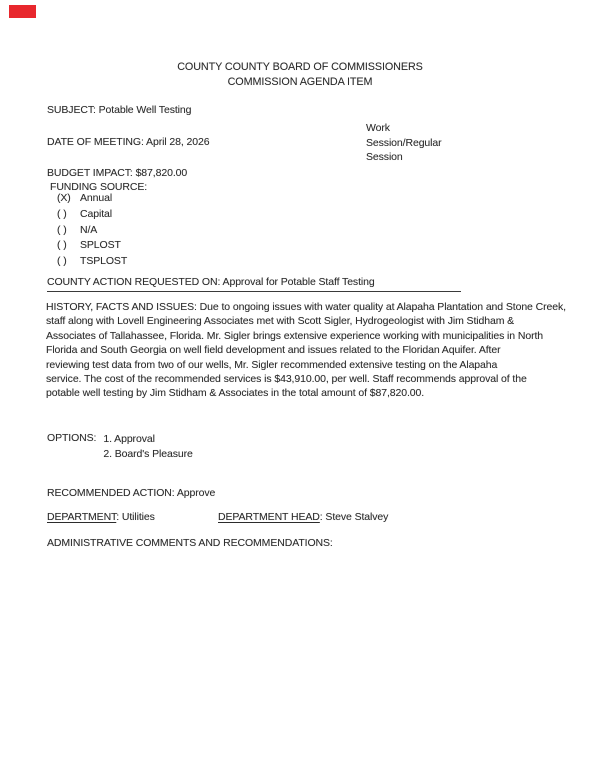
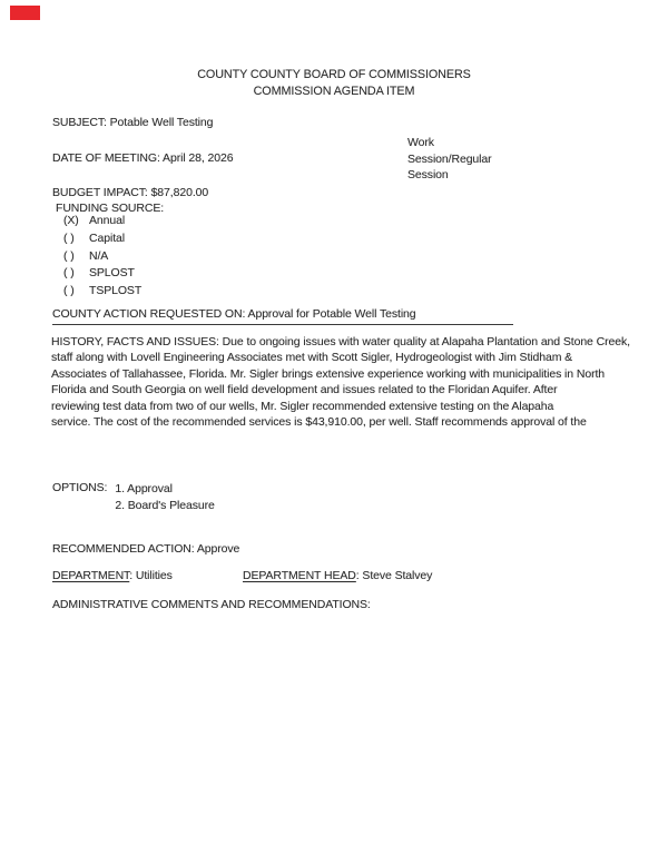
  COUNTY COUNTY BOARD OF COMMISSIONERS
  COMMISSION AGENDA ITEM
  SUBJECT: Potable Well Testing
  Work
  Session/Regular
  Session
  DATE OF MEETING: April 28, 2026
  BUDGET IMPACT: $87,820.00
  FUNDING SOURCE:
  (X)
  Annual
  ( )
  Capital
  ( )
  N/A
  ( )
  SPLOST
  ( )
  TSPLOST
- COUNTY ACTION REQUESTED ON: Approval for Potable Staff Testing
+ COUNTY ACTION REQUESTED ON: Approval for Potable Well Testing
  HISTORY, FACTS AND ISSUES: Due to ongoing issues with water quality at Alapaha Plantation and Stone Creek,
  staff along with Lovell Engineering Associates met with Scott Sigler, Hydrogeologist with Jim Stidham &
  Associates of Tallahassee, Florida. Mr. Sigler brings extensive experience working with municipalities in North
  Florida and South Georgia on well field development and issues related to the Floridan Aquifer. After
  reviewing test data from two of our wells, Mr. Sigler recommended extensive testing on the Alapaha
  service. The cost of the recommended services is $43,910.00, per well. Staff recommends approval of the
- potable well testing by Jim Stidham & Associates in the total amount of $87,820.00.
  OPTIONS:
  1. Approval
  2. Board's Pleasure
  RECOMMENDED ACTION: Approve
  DEPARTMENT: Utilities
  DEPARTMENT HEAD: Steve Stalvey
  ADMINISTRATIVE COMMENTS AND RECOMMENDATIONS:
